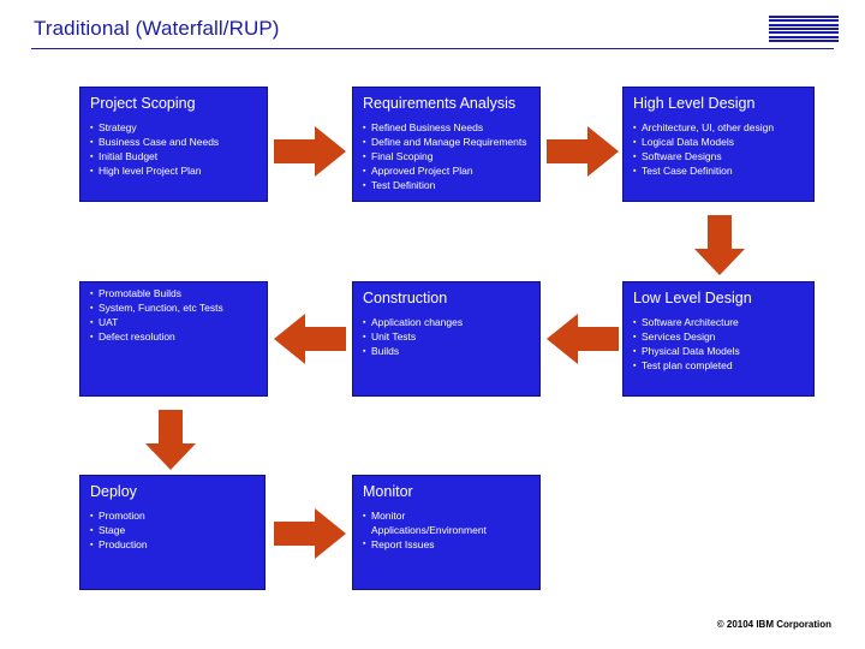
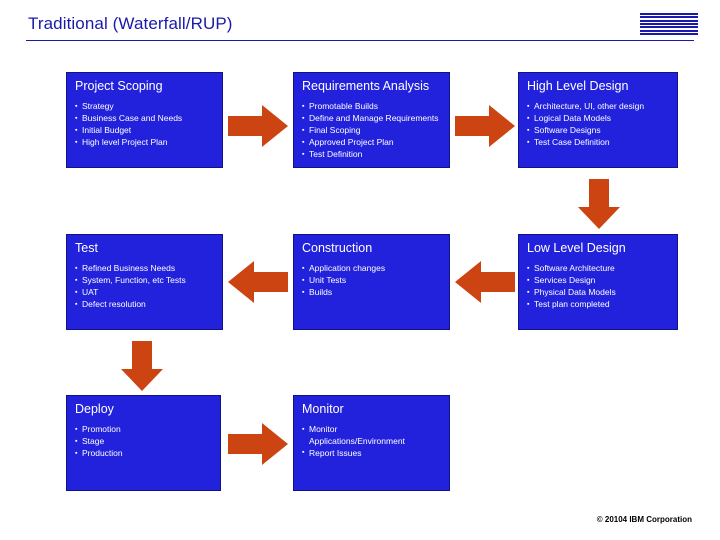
  Traditional (Waterfall/RUP)
  Project Scoping
  Strategy
  Business Case and Needs
  Initial Budget
  High level Project Plan
  Requirements Analysis
- Refined Business Needs
+ Promotable Builds
  Define and Manage Requirements
  Final Scoping
  Approved Project Plan
  Test Definition
  High Level Design
  Architecture, UI, other design
  Logical Data Models
  Software Designs
  Test Case Definition
+ Test
- Promotable Builds
+ Refined Business Needs
  System, Function, etc Tests
  UAT
  Defect resolution
  Construction
  Application changes
  Unit Tests
  Builds
  Low Level Design
  Software Architecture
  Services Design
  Physical Data Models
  Test plan completed
  Deploy
  Promotion
  Stage
  Production
  Monitor
  Monitor
  Applications/Environment
  Report Issues
  © 20104 IBM Corporation
